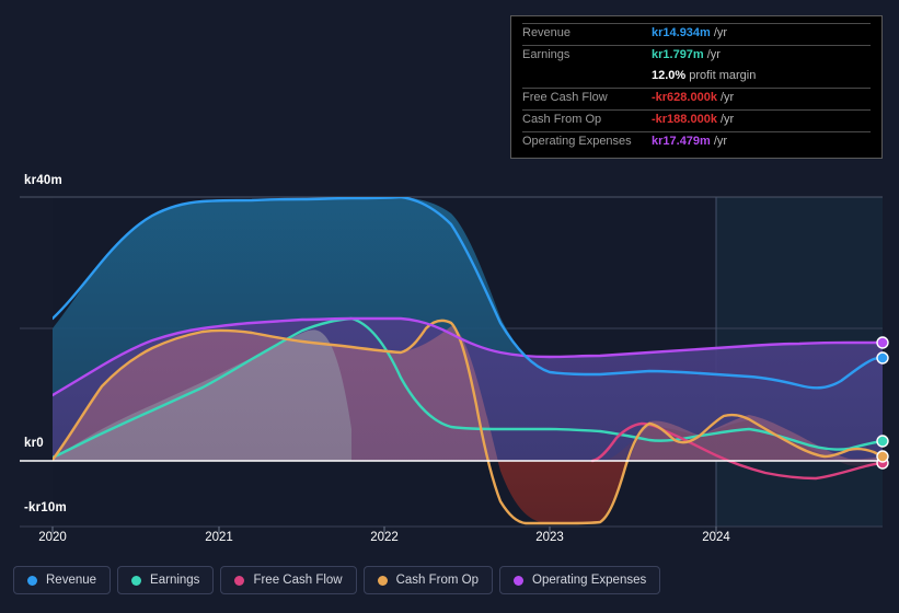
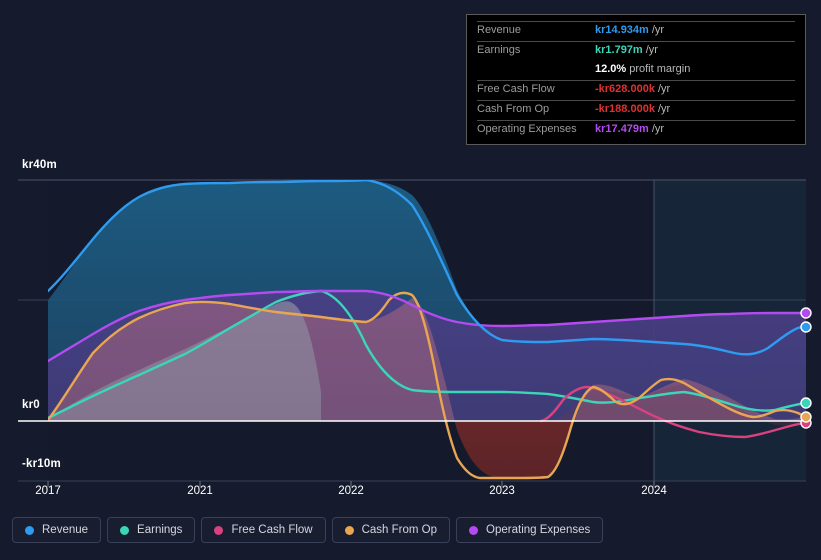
  kr40m
  kr0
  -kr10m
- 2020
+ 2017
  2021
  2022
  2023
  2024
  Revenue
  kr14.934m
  /yr
  Earnings
  kr1.797m
  /yr
  12.0%
  profit margin
  Free Cash Flow
  -kr628.000k
  /yr
  Cash From Op
  -kr188.000k
  /yr
  Operating Expenses
  kr17.479m
  /yr
  Revenue
  Earnings
  Free Cash Flow
  Cash From Op
  Operating Expenses
